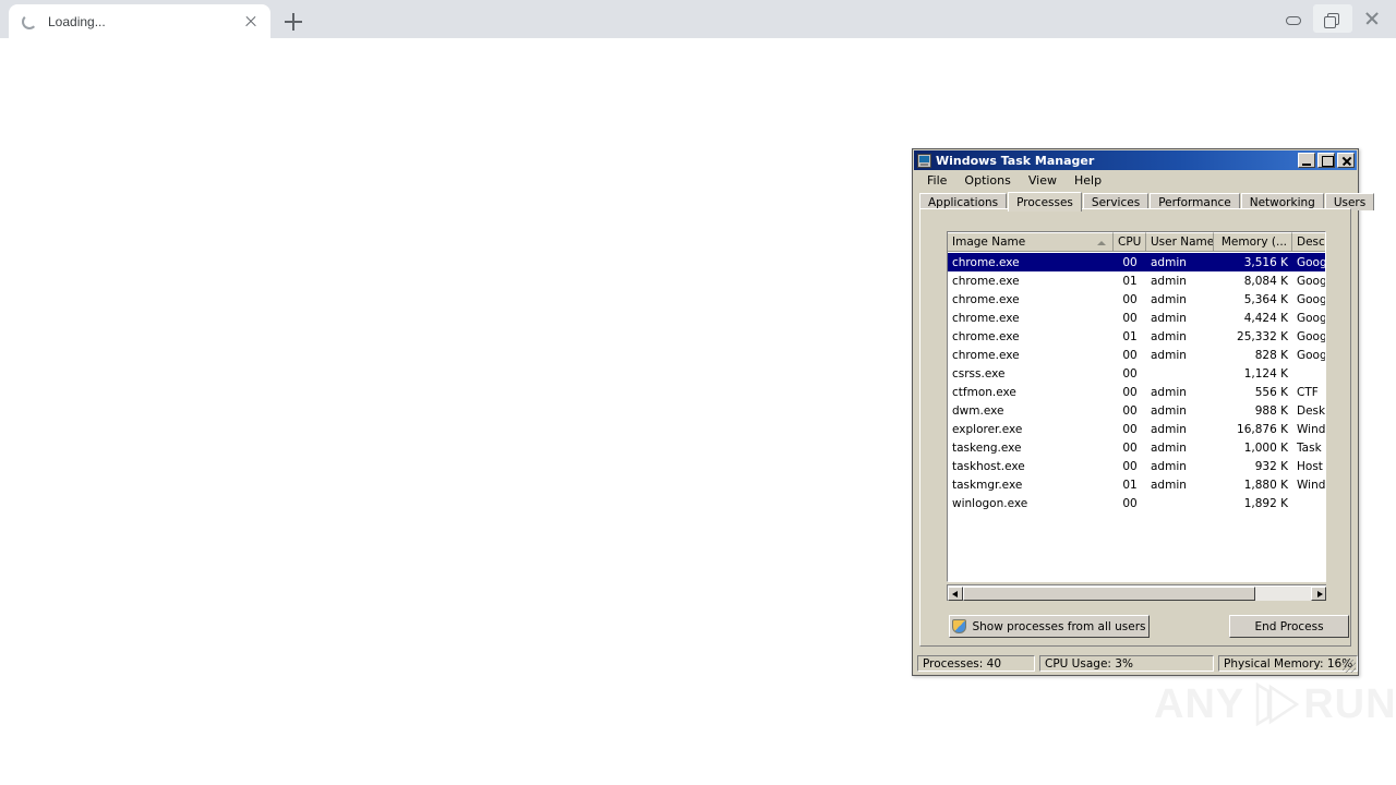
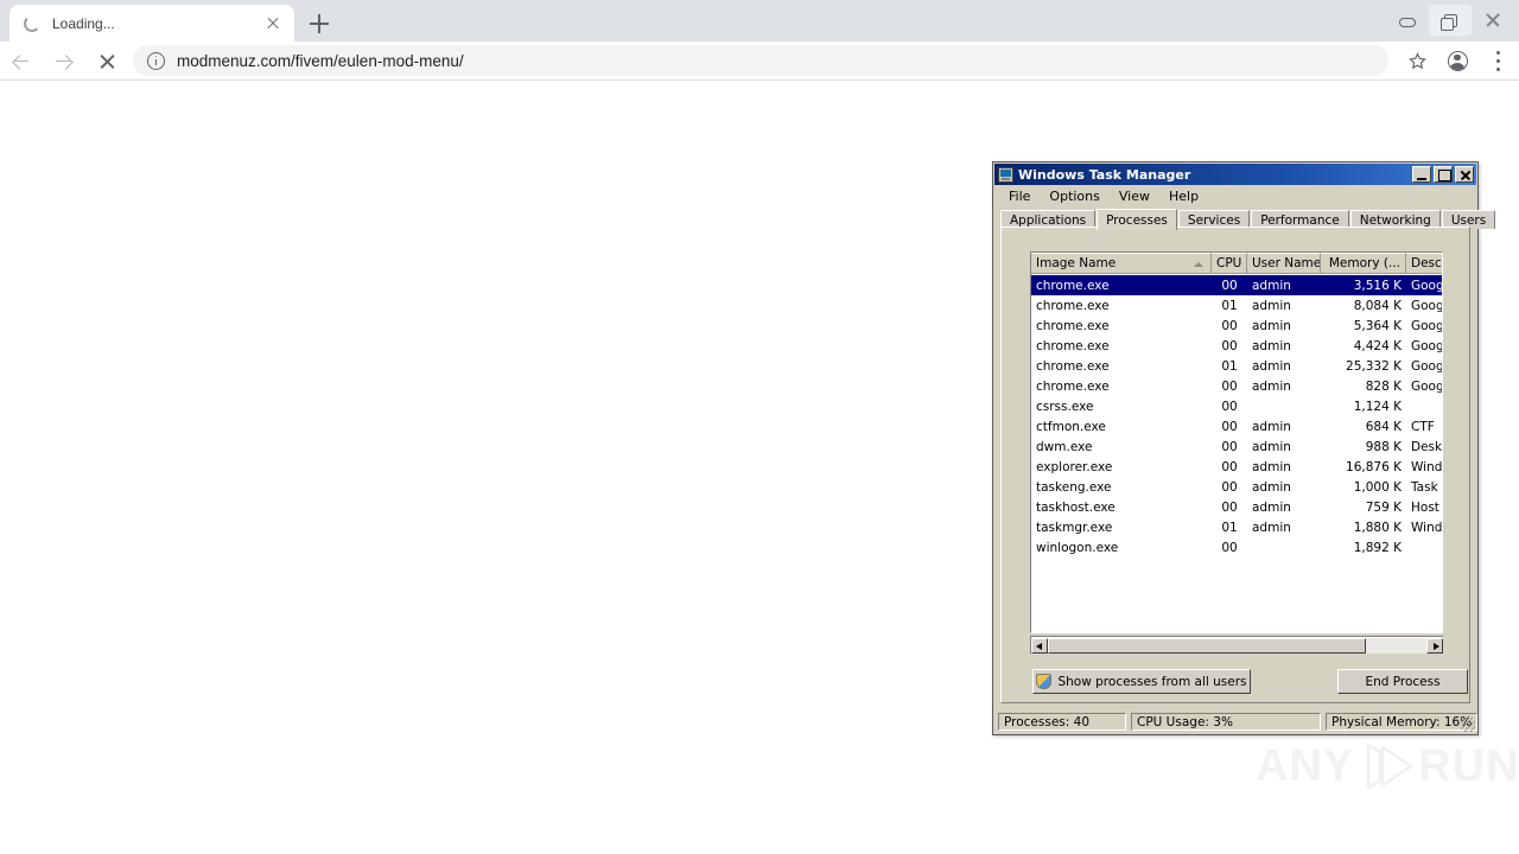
  Loading...
+ modmenuz.com/fivem/eulen-mod-menu/
  Windows Task Manager
  File
  Options
  View
  Help
  Applications
  Processes
  Services
  Performance
  Networking
  Users
  Image Name
  CPU
  User Name
  Memory (...
  Desc
  chrome.exe
  00
  admin
  3,516 K
  Goog
  chrome.exe
  01
  admin
  8,084 K
  Goog
  chrome.exe
  00
  admin
  5,364 K
  Goog
  chrome.exe
  00
  admin
  4,424 K
  Goog
  chrome.exe
  01
  admin
  25,332 K
  Goog
  chrome.exe
  00
  admin
  828 K
  Goog
  csrss.exe
  00
  1,124 K
  ctfmon.exe
  00
  admin
- 556 K
+ 684 K
  CTF
  dwm.exe
  00
  admin
  988 K
  Desk
  explorer.exe
  00
  admin
  16,876 K
  Wind
  taskeng.exe
  00
  admin
  1,000 K
  Task
  taskhost.exe
  00
  admin
- 932 K
+ 759 K
  Host
  taskmgr.exe
  01
  admin
  1,880 K
  Wind
  winlogon.exe
  00
  1,892 K
  Show processes from all users
  End Process
  Processes: 40
  CPU Usage: 3%
  Physical Memory: 16
